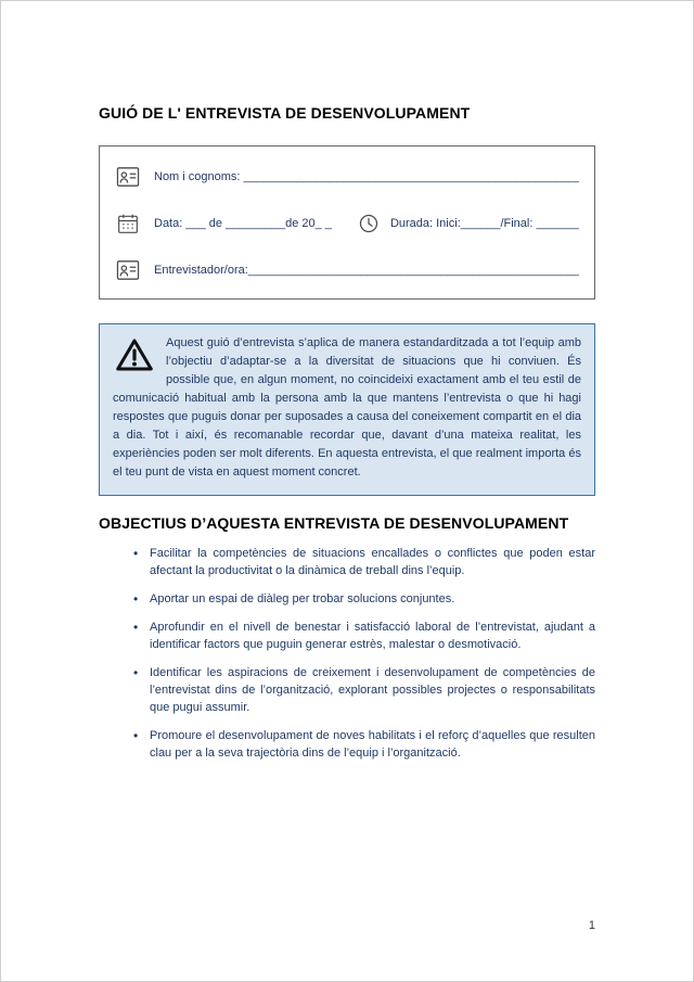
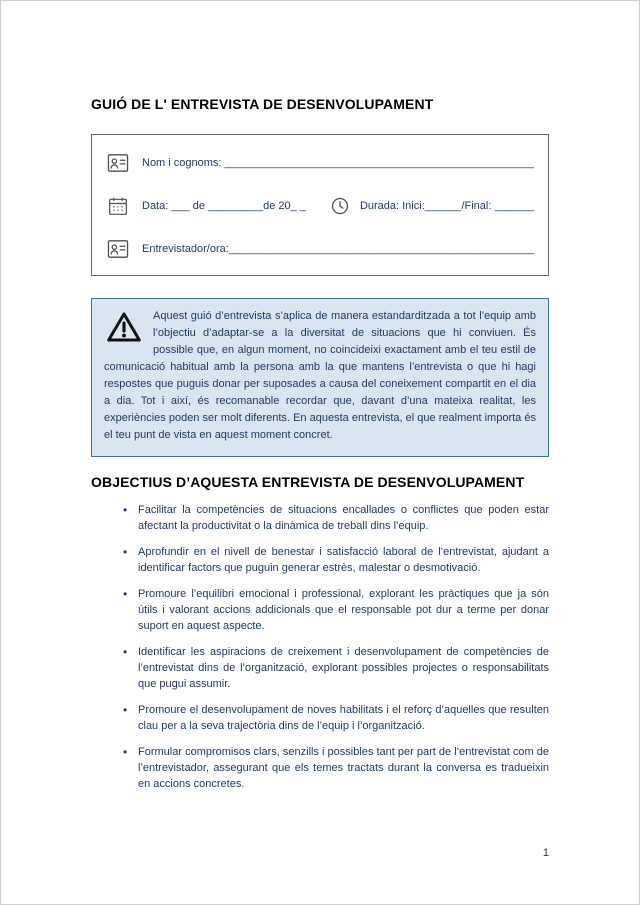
  GUIÓ DE L' ENTREVISTA DE DESENVOLUPAMENT
  Nom i cognoms: ___________________________________________________
  Data: ___ de _________de 20_ _
  Durada: Inici:______/Final: ______
  Entrevistador/ora:__________________________________________________
  Aquest guió d’entrevista s’aplica de manera estandarditzada a tot l’equip amb l’objectiu d’adaptar-se a la diversitat de situacions que hi conviuen. És possible que, en algun moment, no coincideixi exactament amb el teu estil de comunicació habitual amb la persona amb la que mantens l’entrevista o que hi hagi respostes que puguis donar per suposades a causa del coneixement compartit en el dia a dia. Tot i així, és recomanable recordar que, davant d’una mateixa realitat, les experiències poden ser molt diferents. En aquesta entrevista, el que realment importa és el teu punt de vista en aquest moment concret.
  OBJECTIUS D’AQUESTA ENTREVISTA DE DESENVOLUPAMENT
  Facilitar la competències de situacions encallades o conflictes que poden estar afectant la productivitat o la dinàmica de treball dins l’equip.
- Aportar un espai de diàleg per trobar solucions conjuntes.
  Aprofundir en el nivell de benestar i satisfacció laboral de l’entrevistat, ajudant a identificar factors que puguin generar estrès, malestar o desmotivació.
+ Promoure l’equilibri emocional i professional, explorant les pràctiques que ja són útils i valorant accions addicionals que el responsable pot dur a terme per donar suport en aquest aspecte.
  Identificar les aspiracions de creixement i desenvolupament de competències de l’entrevistat dins de l’organització, explorant possibles projectes o responsabilitats que pugui assumir.
  Promoure el desenvolupament de noves habilitats i el reforç d’aquelles que resulten clau per a la seva trajectòria dins de l’equip i l’organització.
+ Formular compromisos clars, senzills i possibles tant per part de l’entrevistat com de l’entrevistador, assegurant que els temes tractats durant la conversa es tradueixin en accions concretes.
  1
